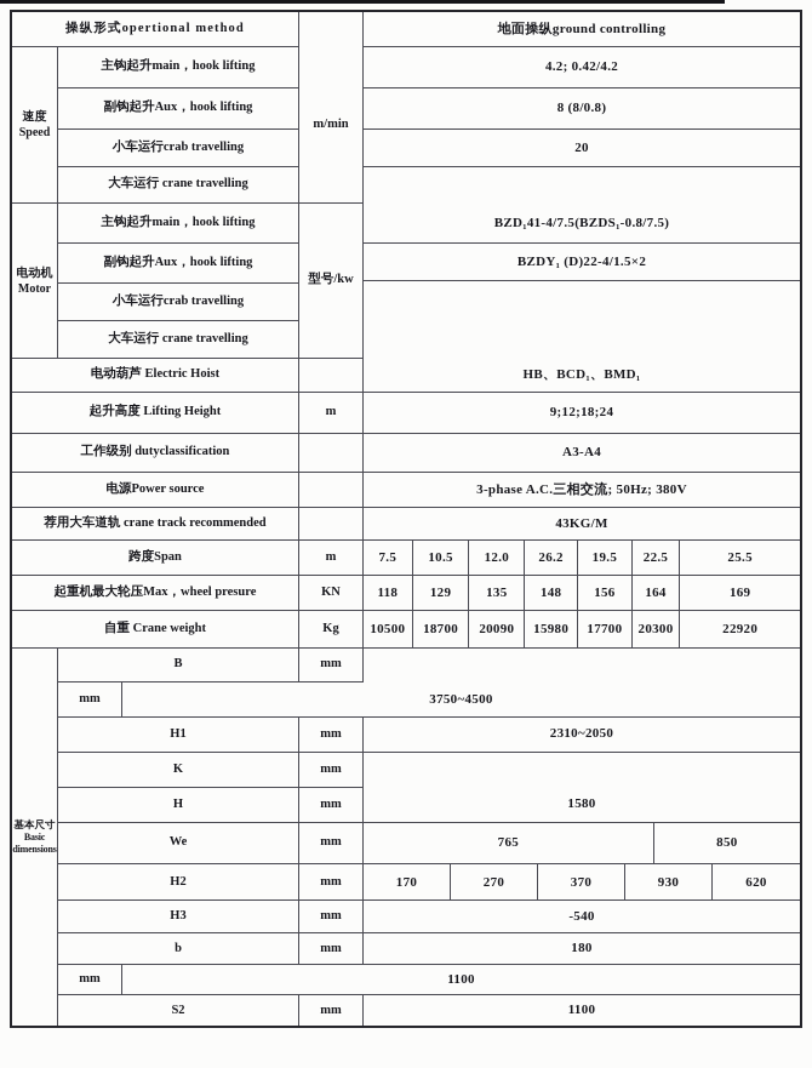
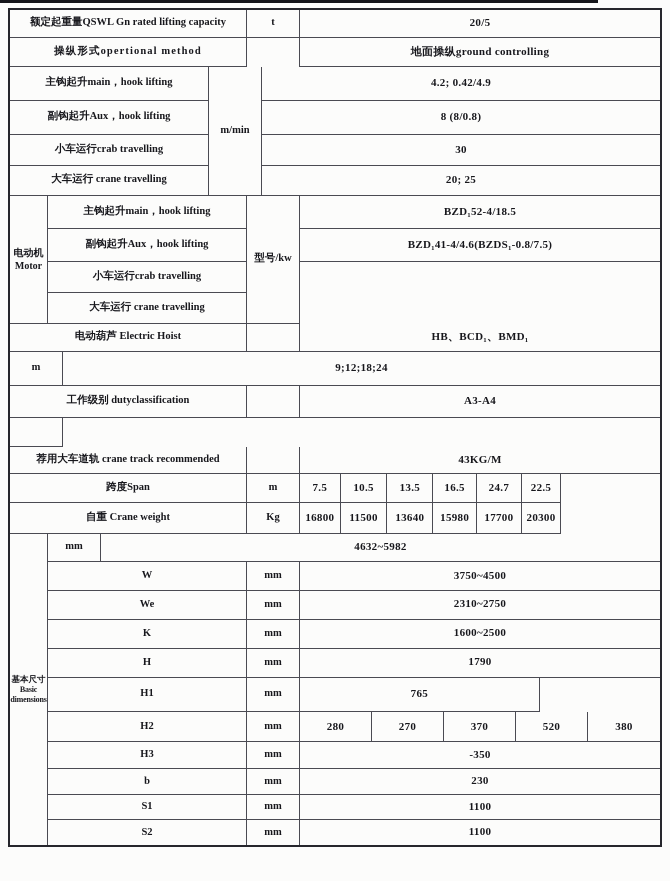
+ 额定起重量QSWL Gn rated lifting capacity
+ t
+ 20/5
  操纵形式opertional method
  地面操纵ground controlling
- 速度
- Speed
  主钩起升main，hook lifting
  副钩起升Aux，hook lifting
  小车运行crab travelling
  大车运行 crane travelling
  m/min
- 4.2; 0.42/4.2
+ 4.2; 0.42/4.9
  8 (8/0.8)
- 20
+ 30
+ 20; 25
  电动机
  Motor
  主钩起升main，hook lifting
  副钩起升Aux，hook lifting
  小车运行crab travelling
  大车运行 crane travelling
  型号/kw
+ BZD₁52-4/18.5
- BZD₁41-4/7.5(BZDS₁-0.8/7.5)
+ BZD₁41-4/4.6(BZDS₁-0.8/7.5)
- BZDY₁ (D)22-4/1.5×2
  电动葫芦 Electric Hoist
  HB、BCD₁、BMD₁
- 起升高度 Lifting Height
  m
  9;12;18;24
  工作级别 dutyclassification
  A3-A4
- 电源Power source
- 3-phase A.C.三相交流; 50Hz; 380V
  荐用大车道轨 crane track recommended
  43KG/M
  跨度Span
  m
  7.5
  10.5
- 12.0
+ 13.5
- 26.2
+ 16.5
- 19.5
+ 24.7
  22.5
- 25.5
- 起重机最大轮压Max，wheel presure
- KN
- 118
- 129
- 135
- 148
- 156
- 164
- 169
  自重 Crane weight
  Kg
- 10500
+ 16800
- 18700
+ 11500
- 20090
+ 13640
  15980
  17700
  20300
- 22920
  基本尺寸
  Basic dimensions
- B
  mm
+ 4632~5982
+ W
  mm
  3750~4500
- H1
+ We
  mm
- 2310~2050
+ 2310~2750
  K
  mm
+ 1600~2500
  H
  mm
- 1580
+ 1790
- We
+ H1
  mm
  765
- 850
  H2
  mm
- 170
+ 280
  270
  370
- 930
+ 520
- 620
+ 380
  H3
  mm
- -540
+ -350
  b
  mm
- 180
+ 230
+ S1
  mm
  1100
  S2
  mm
  1100
